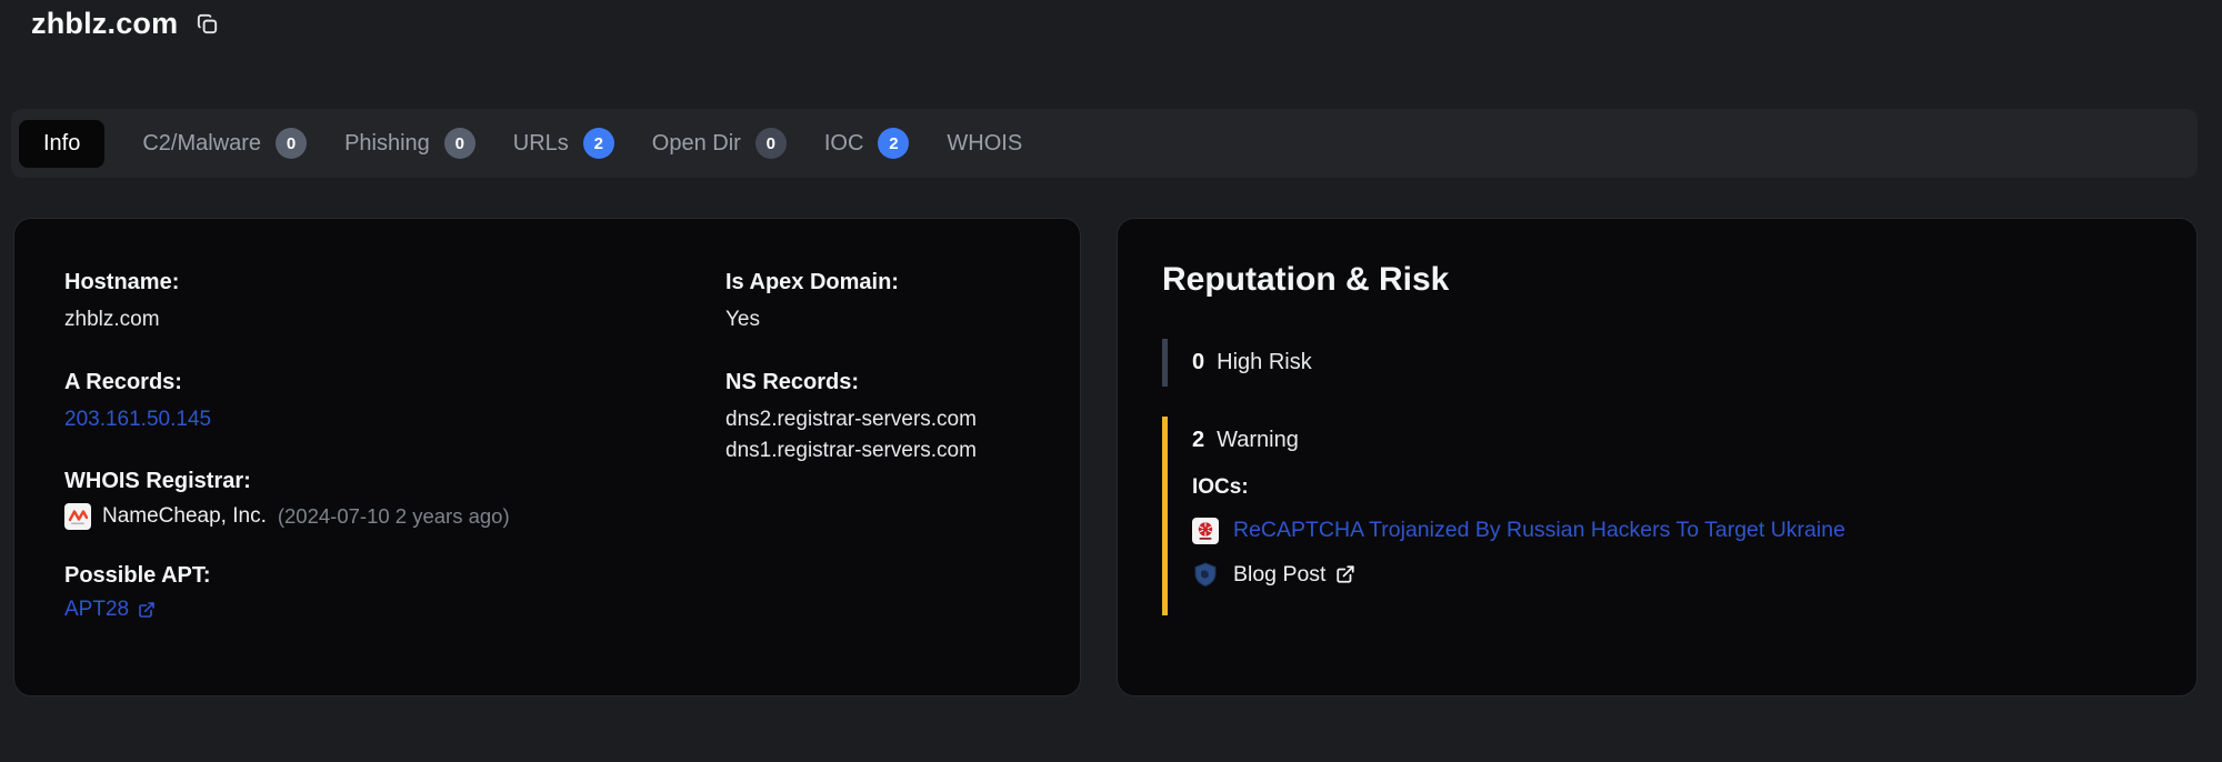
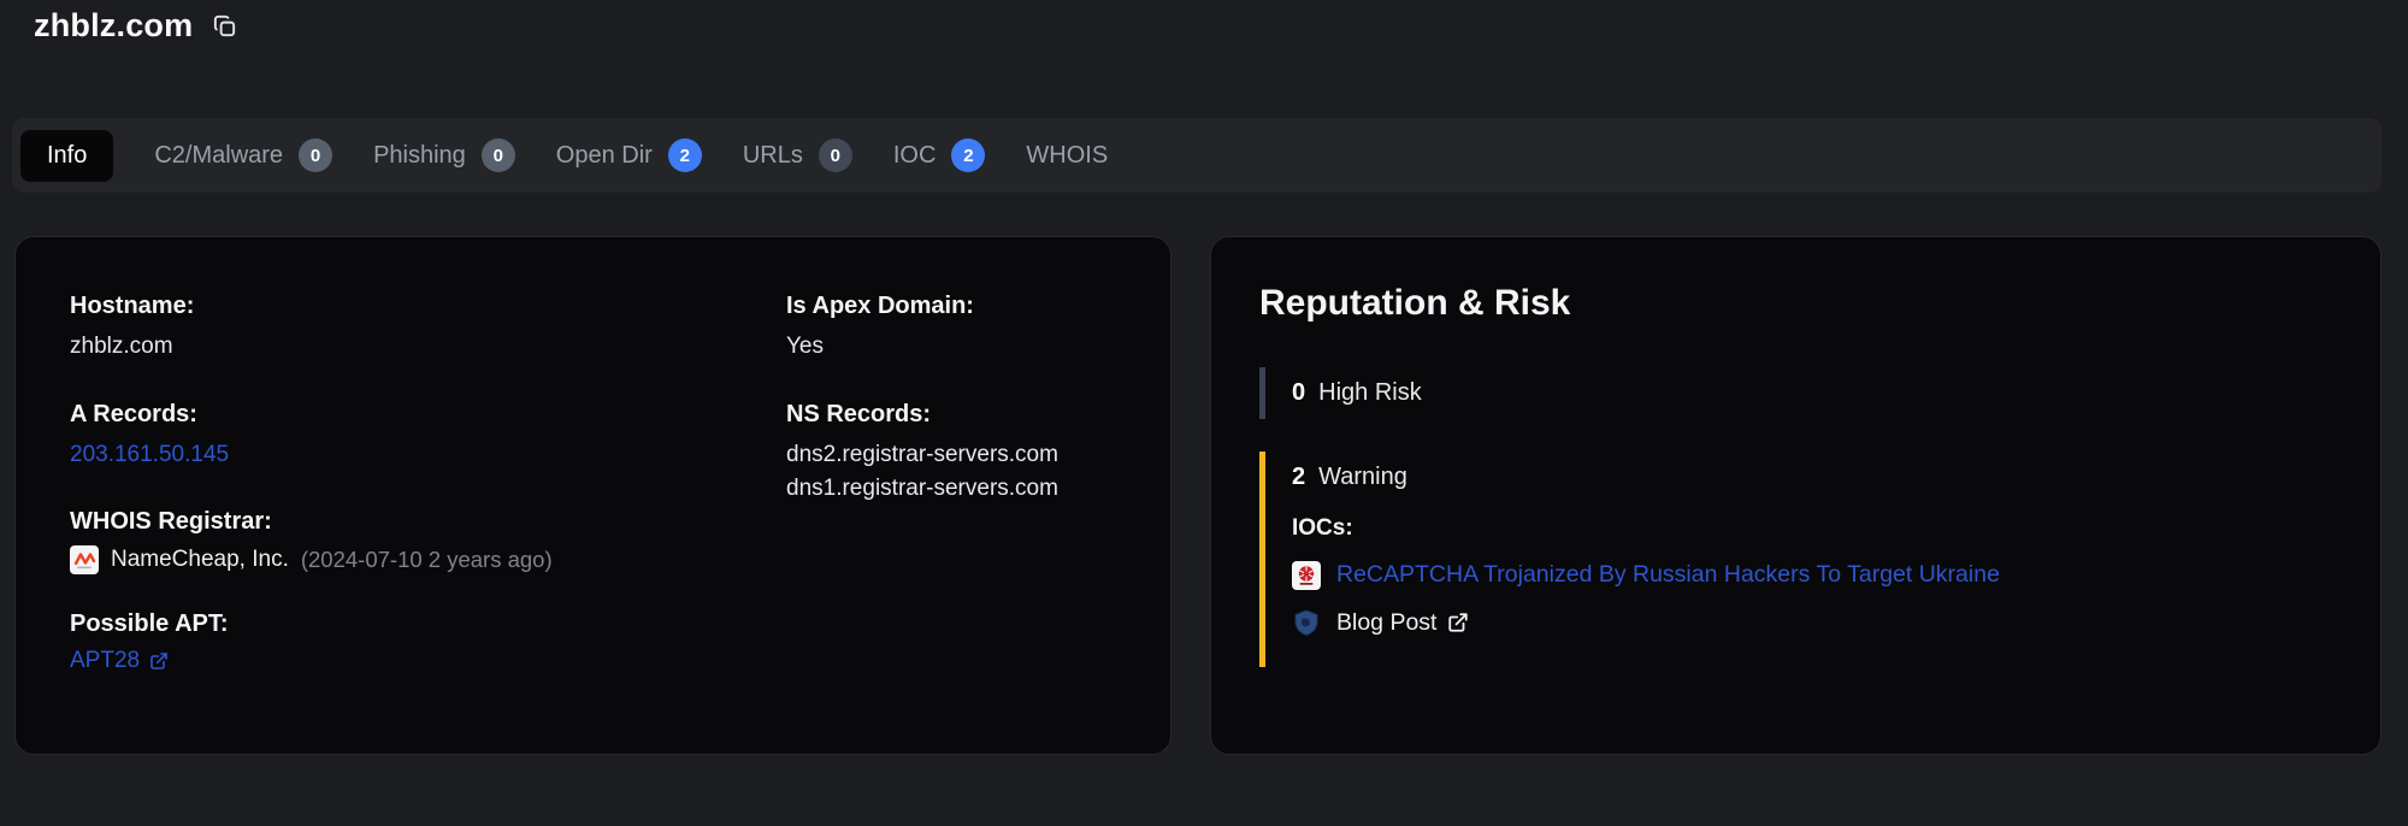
  zhblz.com
  Info
  C2/Malware
  0
  Phishing
  0
- URLs
+ Open Dir
  2
- Open Dir
+ URLs
  0
  IOC
  2
  WHOIS
  Hostname:
  zhblz.com
  A Records:
  203.161.50.145
  WHOIS Registrar:
  NameCheap, Inc.
  (2024-07-10 2 years ago)
  Possible APT:
  APT28
  Is Apex Domain:
  Yes
  NS Records:
  dns2.registrar-servers.com
  dns1.registrar-servers.com
  Reputation & Risk
  0
  High Risk
  2
  Warning
  IOCs:
  ReCAPTCHA Trojanized By Russian Hackers To Target Ukraine
  Blog Post
